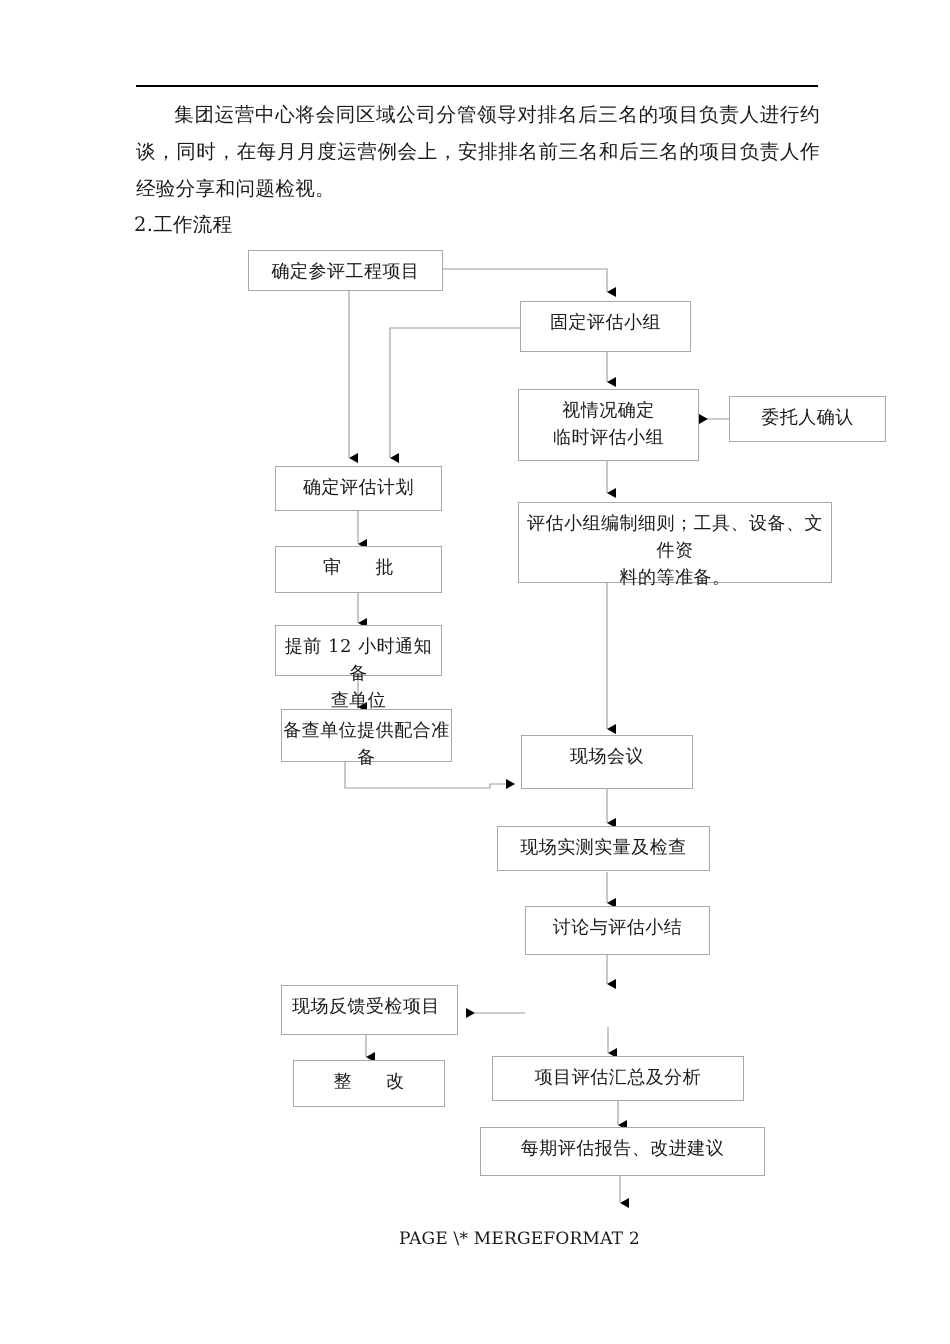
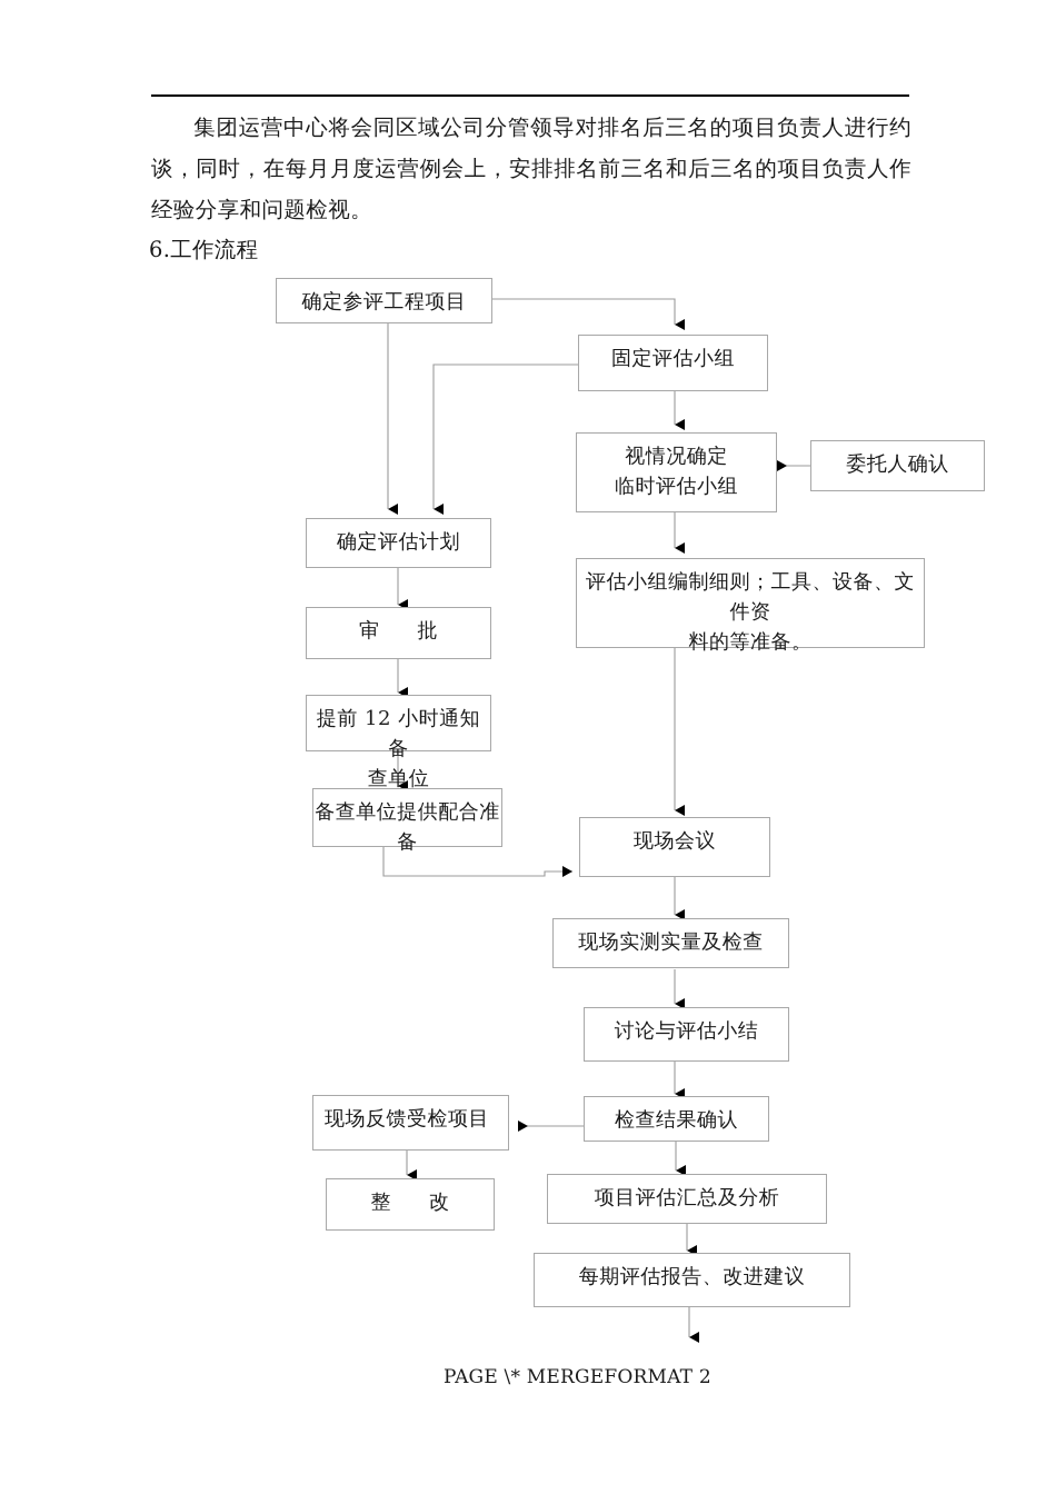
  集团运营中心将会同区域公司分管领导对排名后三名的项目负责人进行约谈，同时，在每月月度运营例会上，安排排名前三名和后三名的项目负责人作经验分享和问题检视。
- 2.工作流程
+ 6.工作流程
  确定参评工程项目
  固定评估小组
  视情况确定
  临时评估小组
  委托人确认
  评估小组编制细则；工具、设备、文件资
  料的等准备。
  确定评估计划
  审 批
  提前 12 小时通知备
  查单位
  备查单位提供配合准
  备
  现场会议
  现场实测实量及检查
  讨论与评估小结
+ 检查结果确认
  现场反馈受检项目
  整 改
  项目评估汇总及分析
  每期评估报告、改进建议
  PAGE \* MERGEFORMAT 2
